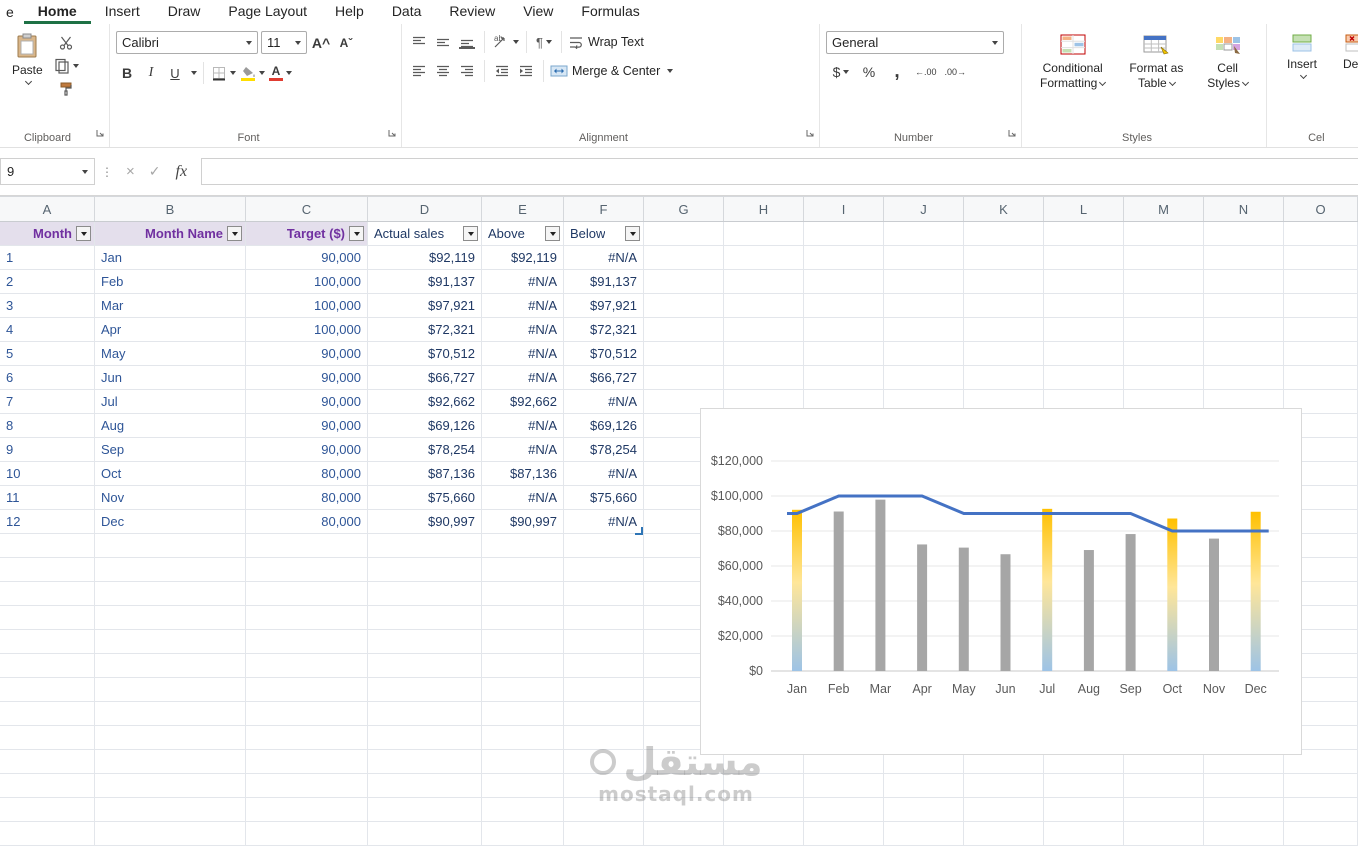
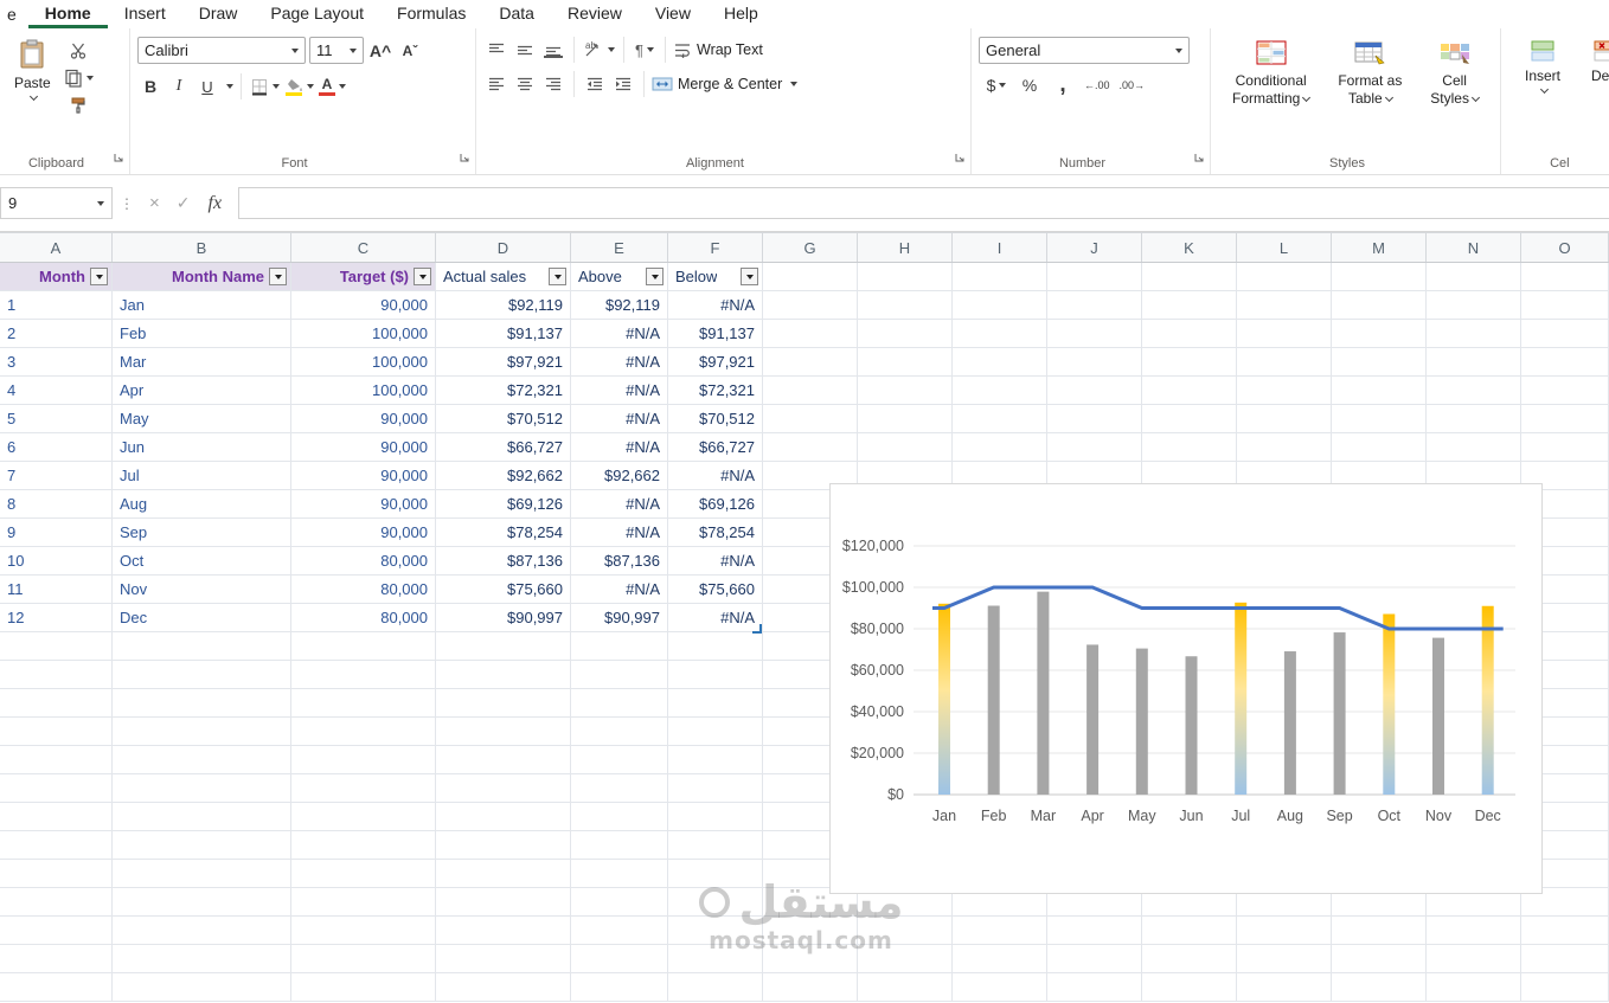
  e
  Home
  Insert
  Draw
  Page Layout
- Help
+ Formulas
  Data
  Review
  View
- Formulas
+ Help
  Paste
  Clipboard
  Calibri
  11
  A^
  Aˇ
  B
  I
  U
  A
  Font
  ab
  ¶
  Wrap Text
  Merge & Center
  Alignment
  General
  $
  %
  ,
  ←.00
  .00→
  Number
  Conditional
  Formatting
  Format as
  Table
  Cell
  Styles
  Styles
  Insert
  Cel
  9
  ⋮
  ×
  ✓
  fx
  A
  B
  C
  D
  E
  F
  G
  H
  I
  J
  K
  L
  M
  N
  O
  Month
  Month Name
  Target ($)
  Actual sales
  Above
  Below
  1
  Jan
  90,000
  $92,119
  $92,119
  #N/A
  2
  Feb
  100,000
  $91,137
  #N/A
  $91,137
  3
  Mar
  100,000
  $97,921
  #N/A
  $97,921
  4
  Apr
  100,000
  $72,321
  #N/A
  $72,321
  5
  May
  90,000
  $70,512
  #N/A
  $70,512
  6
  Jun
  90,000
  $66,727
  #N/A
  $66,727
  7
  Jul
  90,000
  $92,662
  $92,662
  #N/A
  8
  Aug
  90,000
  $69,126
  #N/A
  $69,126
  9
  Sep
  90,000
  $78,254
  #N/A
  $78,254
  10
  Oct
  80,000
  $87,136
  $87,136
  #N/A
  11
  Nov
  80,000
  $75,660
  #N/A
  $75,660
  12
  Dec
  80,000
  $90,997
  $90,997
  #N/A
  $0
  $20,000
  $40,000
  $60,000
  $80,000
  $100,000
  $120,000
  Jan
  Feb
  Mar
  Apr
  May
  Jun
  Jul
  Aug
  Sep
  Oct
  Nov
  Dec
  مستقل
  mostaql.com
